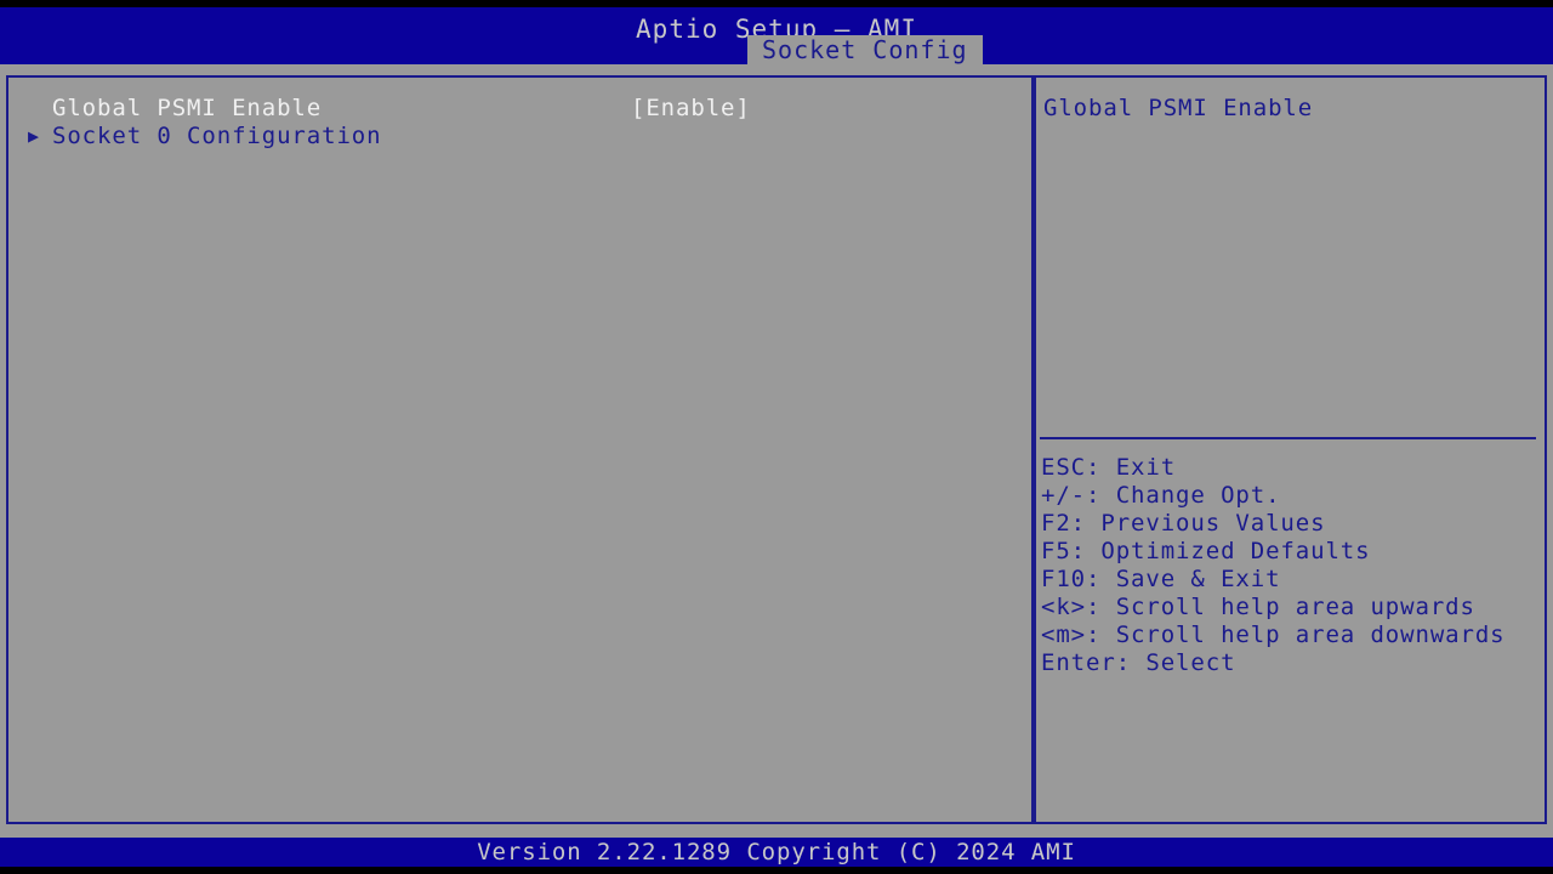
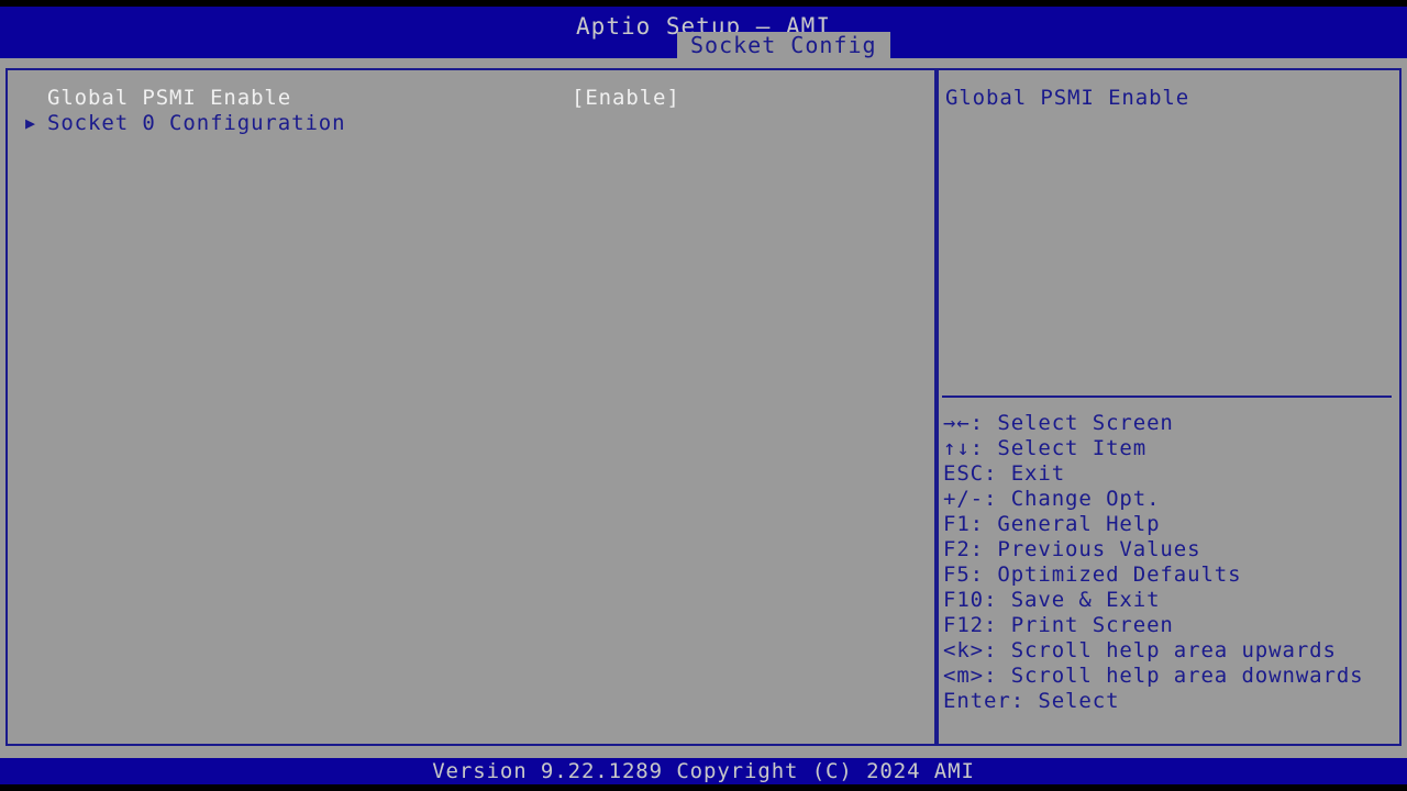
  Aptio Setup – AMI
  Socket Config
  Global PSMI Enable
  [Enable]
  ▶
  Socket 0 Configuration
  Global PSMI Enable
+ →←: Select Screen
+ ↑↓: Select Item
  ESC: Exit
  +/-: Change Opt.
+ F1: General Help
  F2: Previous Values
  F5: Optimized Defaults
  F10: Save & Exit
+ F12: Print Screen
  <k>: Scroll help area upwards
  <m>: Scroll help area downwards
  Enter: Select
- Version 2.22.1289 Copyright (C) 2024 AMI
+ Version 9.22.1289 Copyright (C) 2024 AMI
